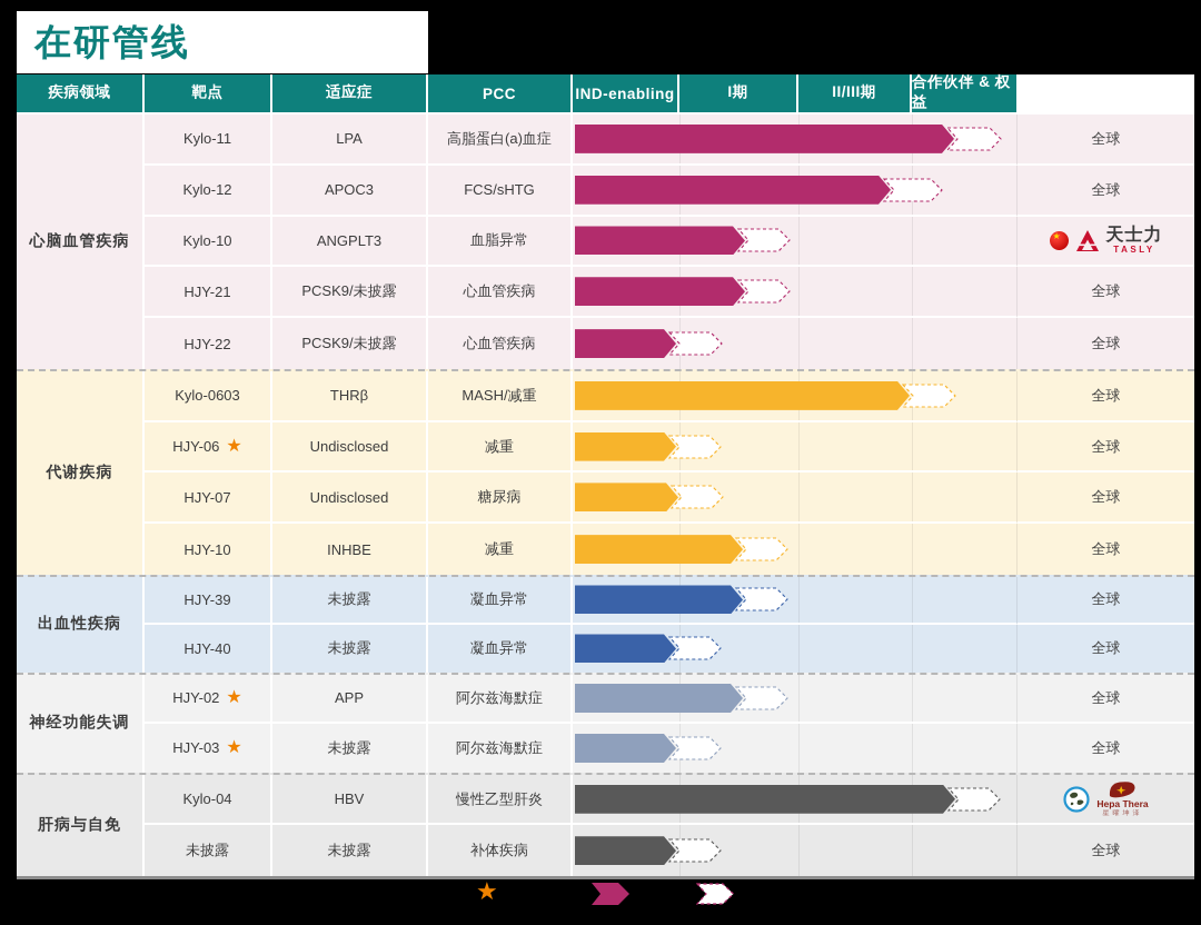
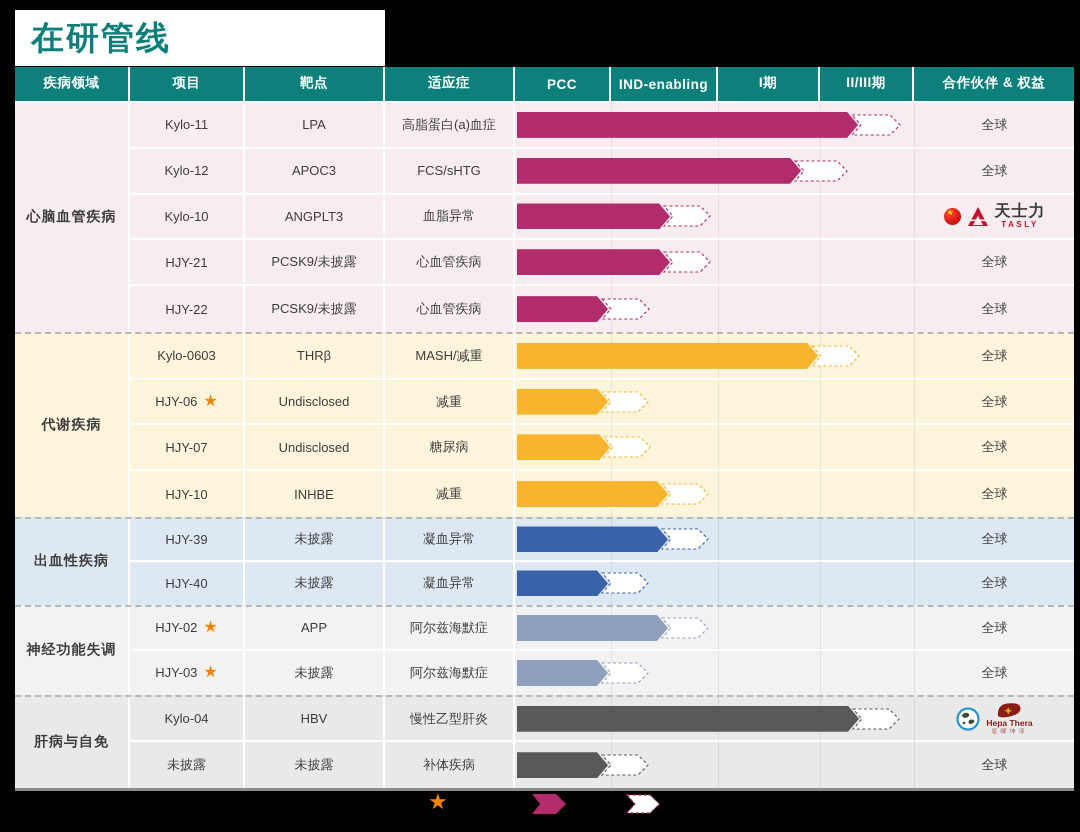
  在研管线
  疾病领域
+ 项目
  靶点
  适应症
  PCC
  IND-enabling
  I期
  II/III期
  合作伙伴 & 权益
  心脑血管疾病
  Kylo-11
  LPA
  高脂蛋白(a)血症
  全球
  Kylo-12
  APOC3
  FCS/sHTG
  全球
  Kylo-10
  ANGPLT3
  血脂异常
  ★
  天士力
  TASLY
  HJY-21
  PCSK9/未披露
  心血管疾病
  全球
  HJY-22
  PCSK9/未披露
  心血管疾病
  全球
  代谢疾病
  Kylo-0603
  THRβ
  MASH/减重
  全球
  HJY-06
  ★
  Undisclosed
  减重
  全球
  HJY-07
  Undisclosed
  糖尿病
  全球
  HJY-10
  INHBE
  减重
  全球
  出血性疾病
  HJY-39
  未披露
  凝血异常
  全球
  HJY-40
  未披露
  凝血异常
  全球
  神经功能失调
  HJY-02
  ★
  APP
  阿尔兹海默症
  全球
  HJY-03
  ★
  未披露
  阿尔兹海默症
  全球
  肝病与自免
  Kylo-04
  HBV
  慢性乙型肝炎
  Hepa Thera
  未披露
  未披露
  补体疾病
  全球
  ★
